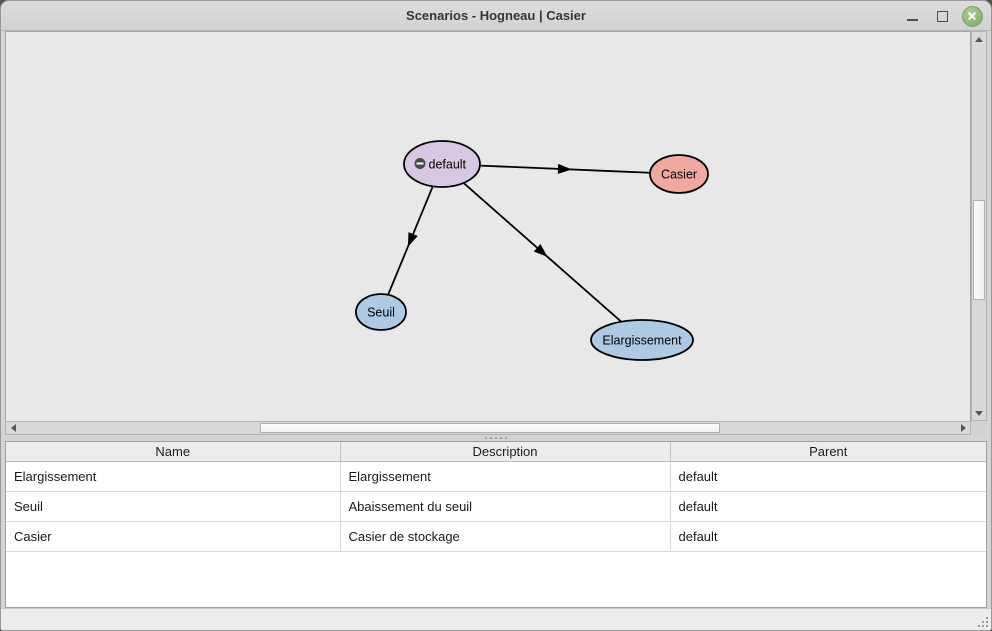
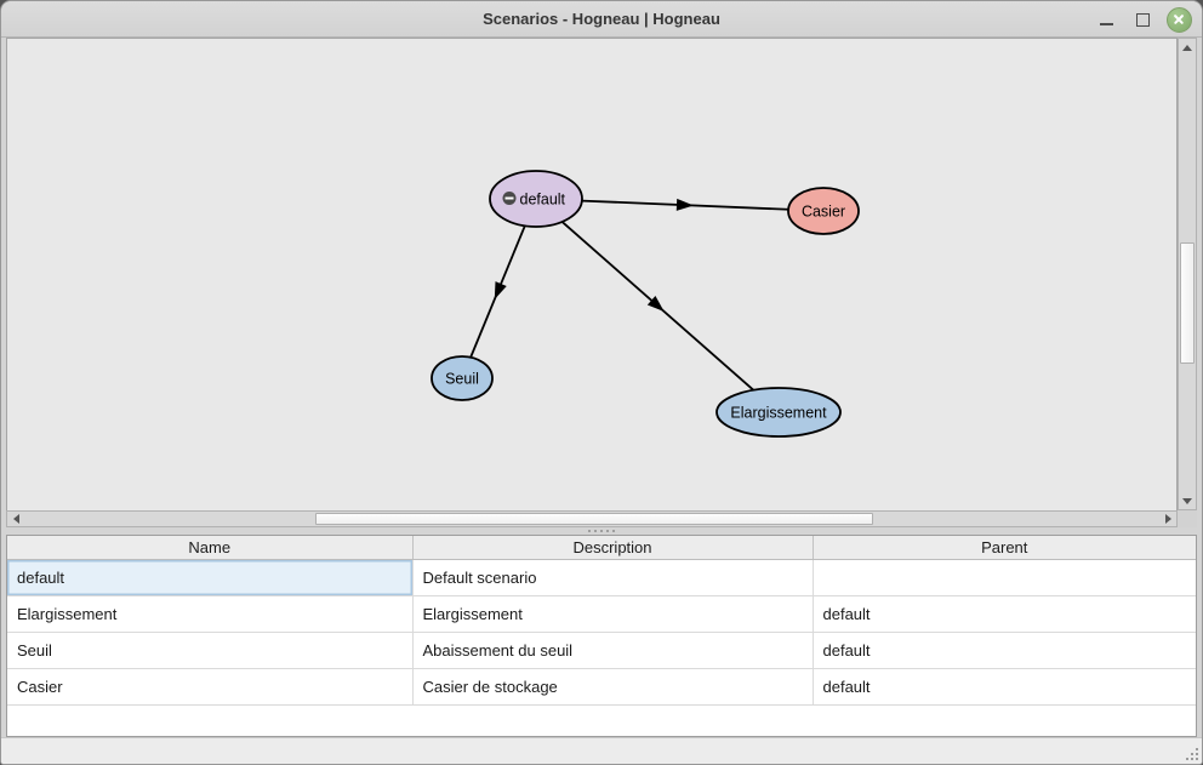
- Scenarios - Hogneau | Casier
+ Scenarios - Hogneau | Hogneau
  default
  Casier
  Seuil
  Elargissement
  Name	Description	Parent
+ default	Default scenario
  Elargissement	Elargissement	default
  Seuil	Abaissement du seuil	default
  Casier	Casier de stockage	default
